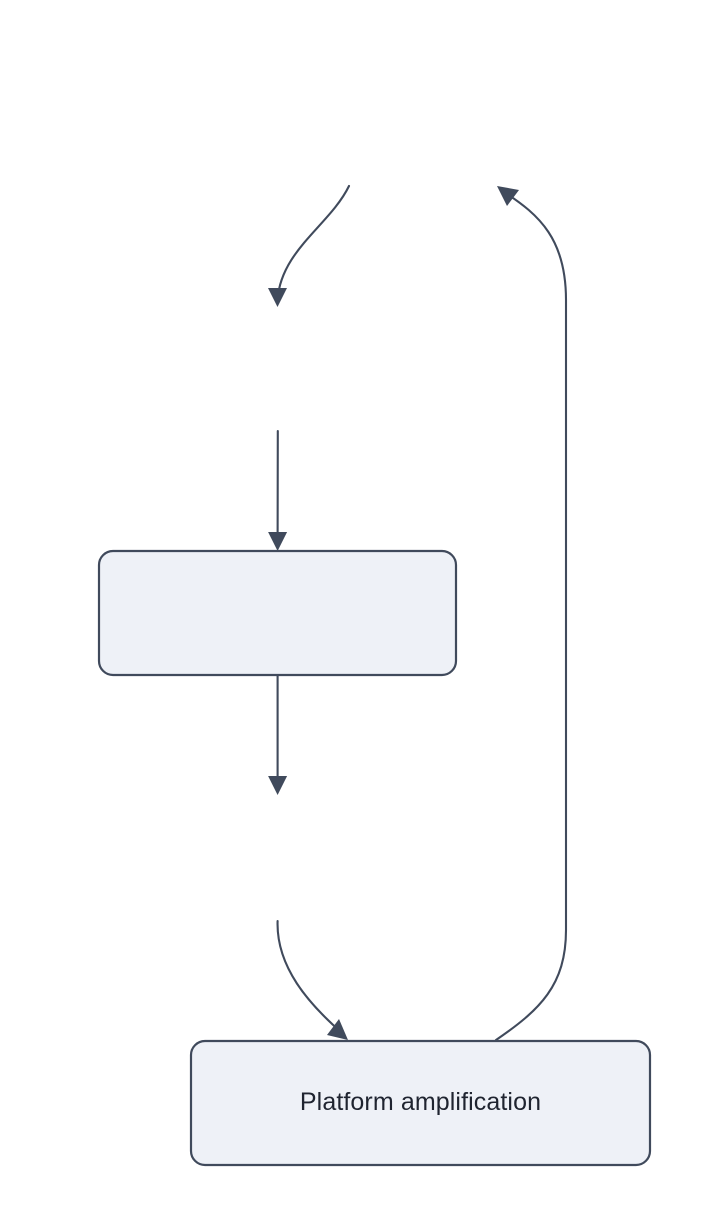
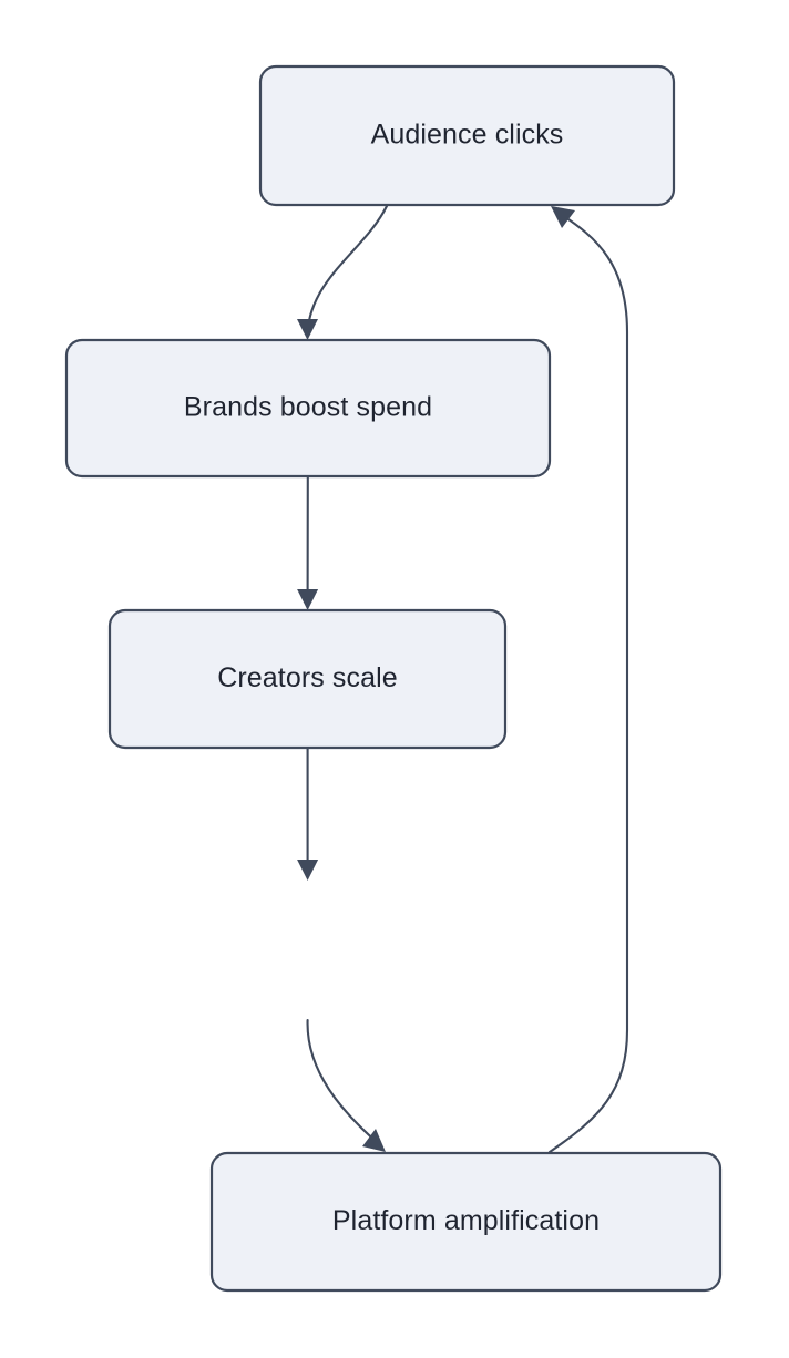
+ Audience clicks
+ Brands boost spend
+ Creators scale
  Platform amplification
